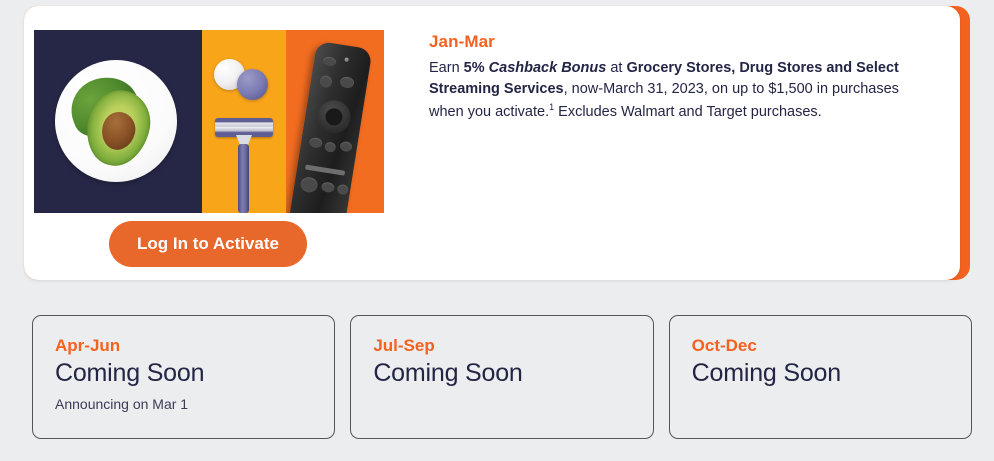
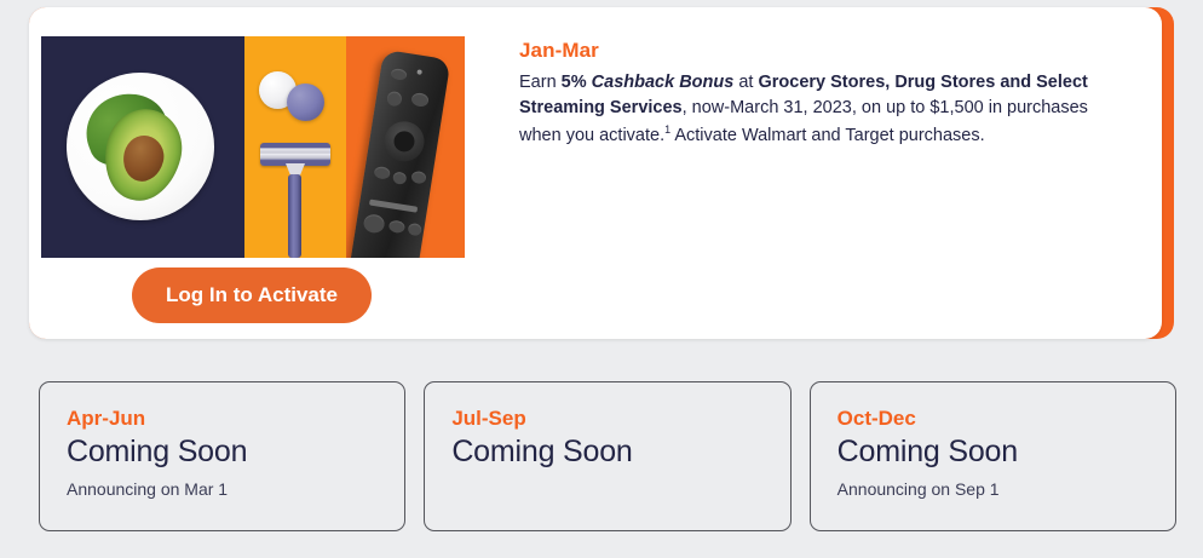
  Jan-Mar
- Earn 5% Cashback Bonus at Grocery Stores, Drug Stores and Select Streaming Services, now-March 31, 2023, on up to $1,500 in purchases when you activate.1 Excludes Walmart and Target purchases.
+ Earn 5% Cashback Bonus at Grocery Stores, Drug Stores and Select Streaming Services, now-March 31, 2023, on up to $1,500 in purchases when you activate.1 Activate Walmart and Target purchases.
  Log In to Activate
  Apr-Jun
  Coming Soon
  Announcing on Mar 1
  Jul-Sep
  Coming Soon
  Oct-Dec
  Coming Soon
+ Announcing on Sep 1
